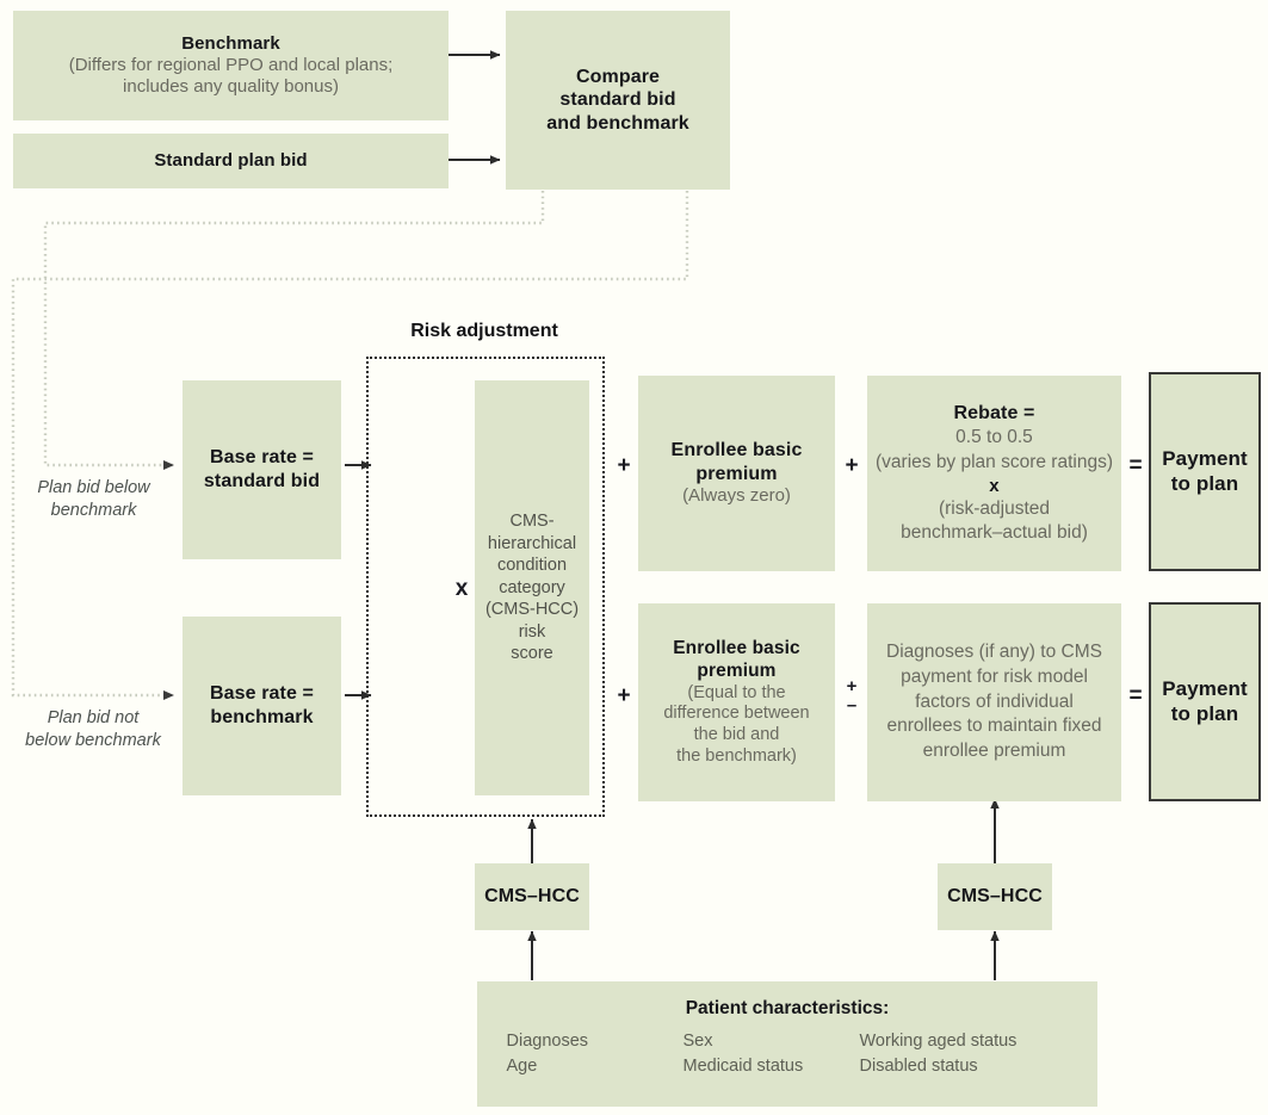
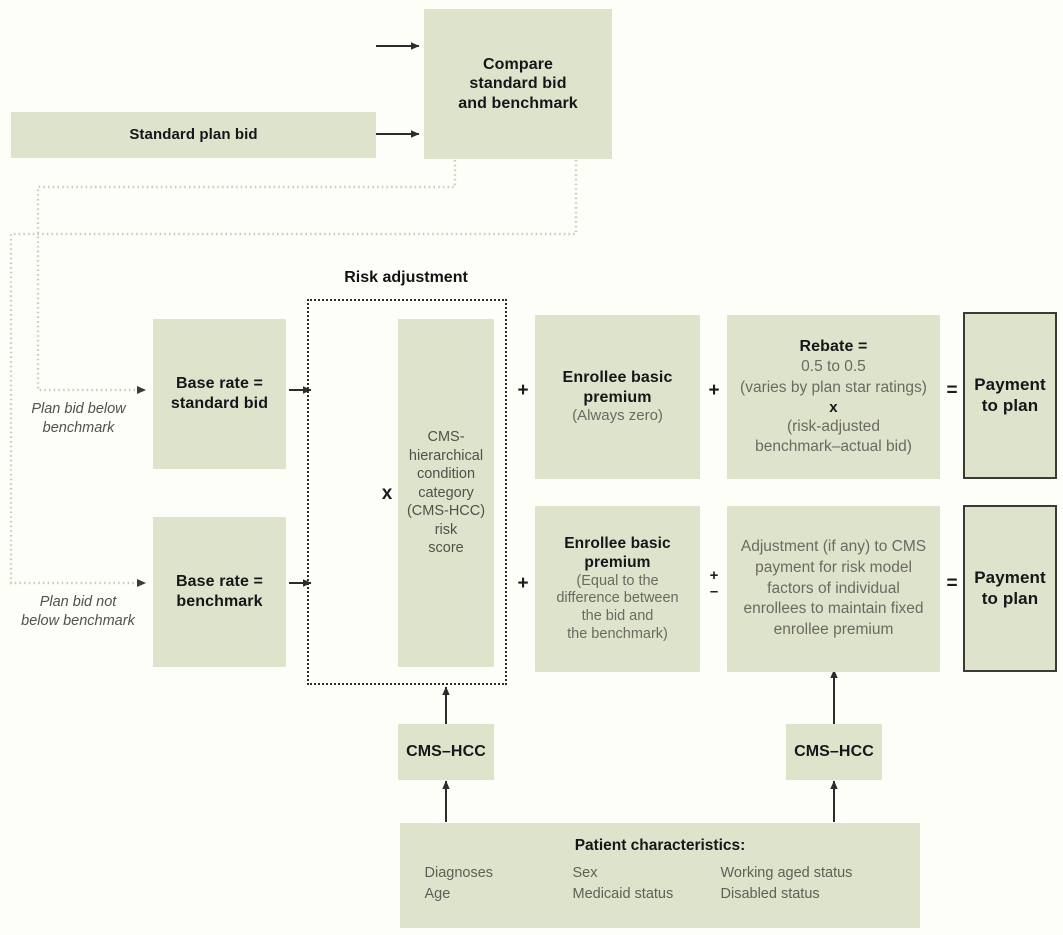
- Benchmark
- (Differs for regional PPO and local plans;
- includes any quality bonus)
  Standard plan bid
  Compare
  standard bid
  and benchmark
  Plan bid below
  benchmark
  Plan bid not
  below benchmark
  Base rate =
  standard bid
  Base rate =
  benchmark
  Risk adjustment
  x
  CMS-
  hierarchical
  condition
  category
  (CMS-HCC)
  risk
  score
  +
  +
  +
  +
  –
  =
  =
  Enrollee basic
  premium
  (Always zero)
  Enrollee basic
  premium
  (Equal to the
  difference between
  the bid and
  the benchmark)
  Rebate =
  0.5 to 0.5
- (varies by plan score ratings)
+ (varies by plan star ratings)
  x
  (risk-adjusted
  benchmark–actual bid)
- Diagnoses (if any) to CMS
+ Adjustment (if any) to CMS
  payment for risk model
  factors of individual
  enrollees to maintain fixed
  enrollee premium
  Payment
  to plan
  Payment
  to plan
  CMS–HCC
  CMS–HCC
  Patient characteristics:
  Diagnoses
  Age
  Sex
  Medicaid status
  Working aged status
  Disabled status
